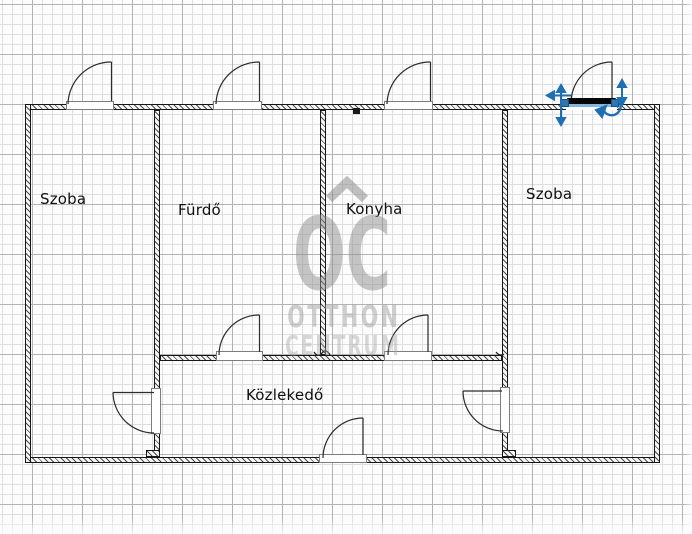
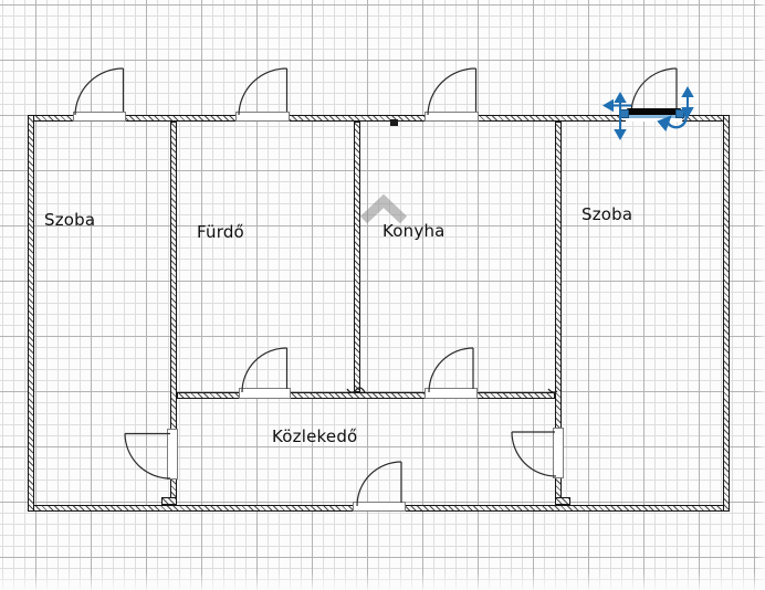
  Szoba
  Fürdő
  Konyha
  Szoba
  Közlekedő
- OC
- OTTHON
- CENTRUM
